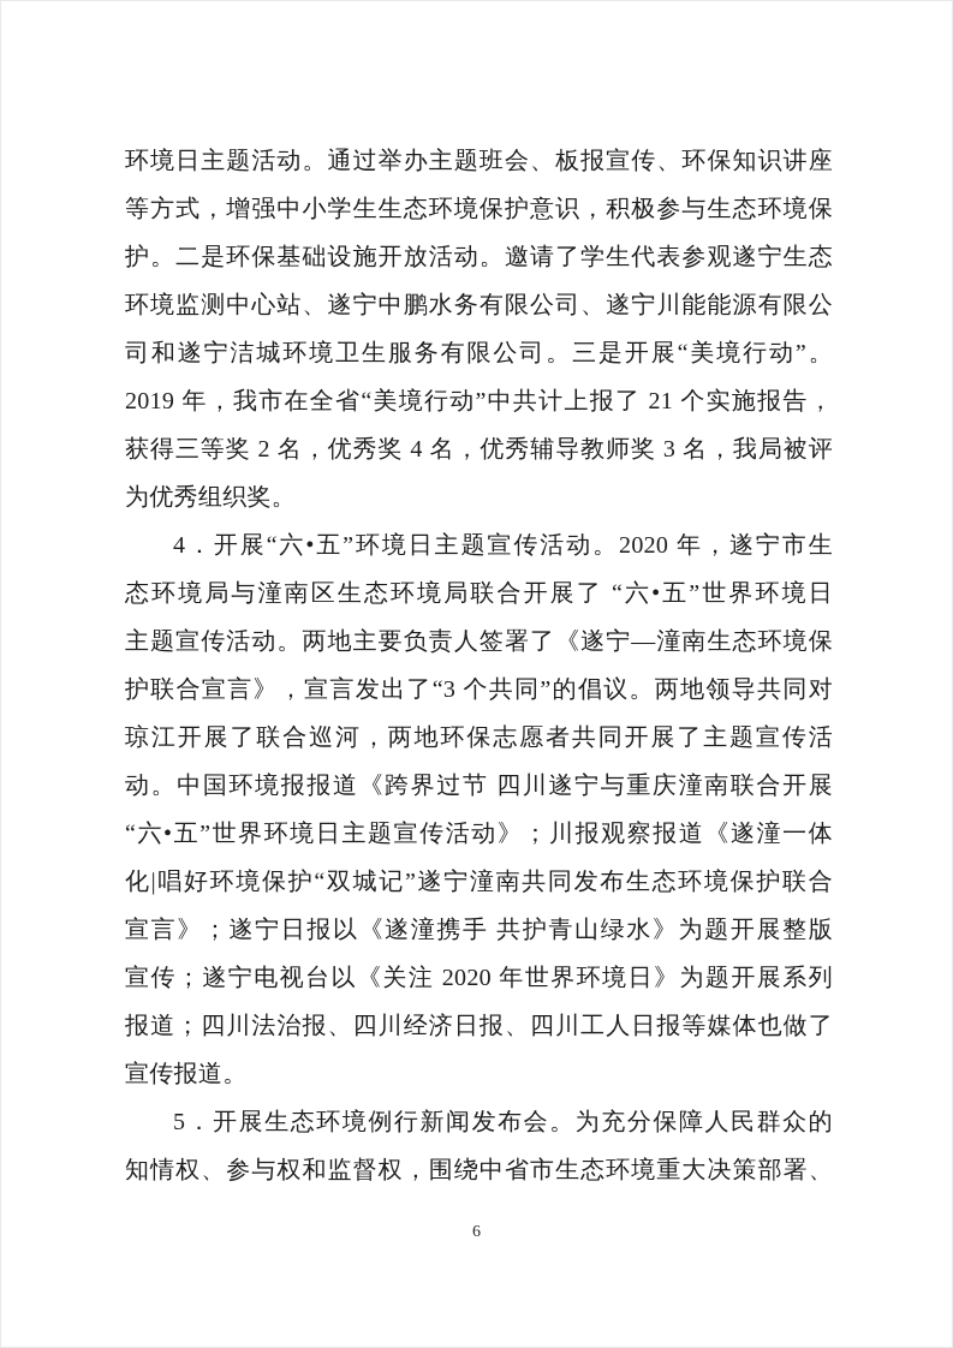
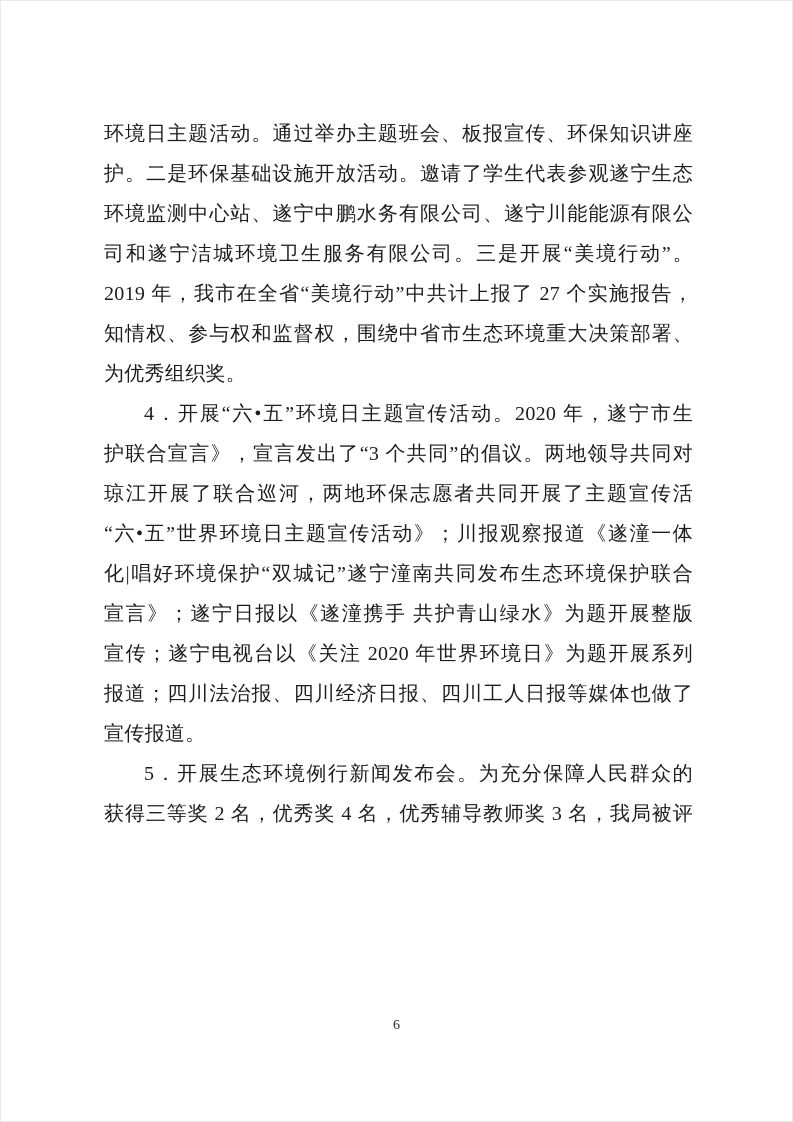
  环境日主题活动。通过举办主题班会、板报宣传、环保知识讲座
- 等方式，增强中小学生生态环境保护意识，积极参与生态环境保
  护。二是环保基础设施开放活动。邀请了学生代表参观遂宁生态
  环境监测中心站、遂宁中鹏水务有限公司、遂宁川能能源有限公
  司和遂宁洁城环境卫生服务有限公司。三是开展“美境行动”。
- 2019 年，我市在全省“美境行动”中共计上报了 21 个实施报告，
+ 2019 年，我市在全省“美境行动”中共计上报了 27 个实施报告，
- 获得三等奖 2 名，优秀奖 4 名，优秀辅导教师奖 3 名，我局被评
+ 知情权、参与权和监督权，围绕中省市生态环境重大决策部署、
  为优秀组织奖。
  4．开展“六•五”环境日主题宣传活动。2020 年，遂宁市生
- 态环境局与潼南区生态环境局联合开展了 “六•五”世界环境日
- 主题宣传活动。两地主要负责人签署了《遂宁—潼南生态环境保
  护联合宣言》，宣言发出了“3 个共同”的倡议。两地领导共同对
  琼江开展了联合巡河，两地环保志愿者共同开展了主题宣传活
- 动。中国环境报报道《跨界过节 四川遂宁与重庆潼南联合开展
  “六•五”世界环境日主题宣传活动》；川报观察报道《遂潼一体
  化|唱好环境保护“双城记”遂宁潼南共同发布生态环境保护联合
  宣言》；遂宁日报以《遂潼携手 共护青山绿水》为题开展整版
  宣传；遂宁电视台以《关注 2020 年世界环境日》为题开展系列
  报道；四川法治报、四川经济日报、四川工人日报等媒体也做了
  宣传报道。
  5．开展生态环境例行新闻发布会。为充分保障人民群众的
- 知情权、参与权和监督权，围绕中省市生态环境重大决策部署、
+ 获得三等奖 2 名，优秀奖 4 名，优秀辅导教师奖 3 名，我局被评
  6
